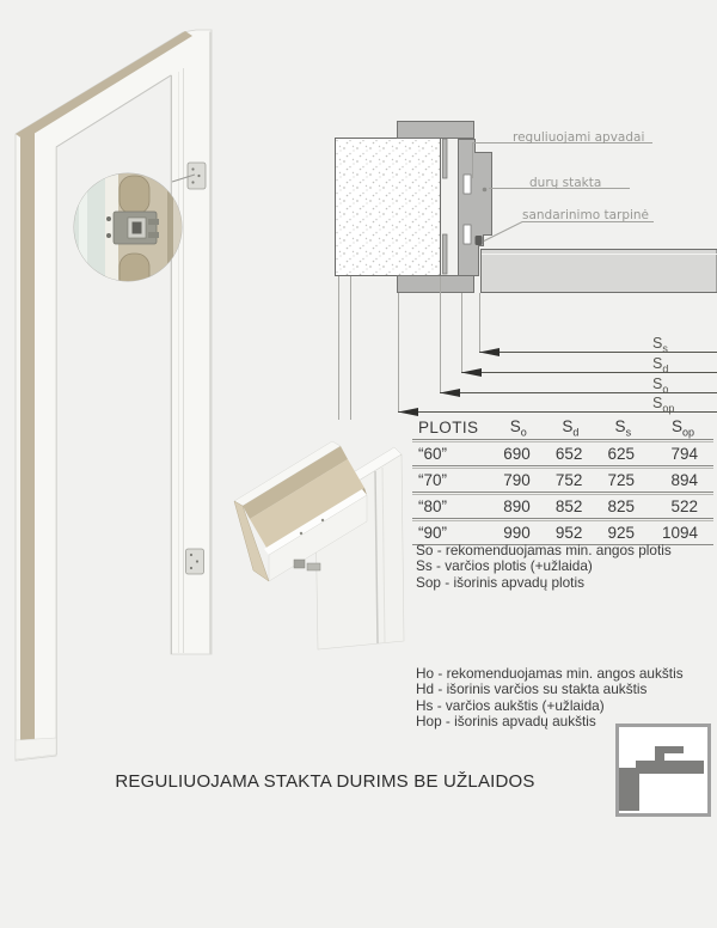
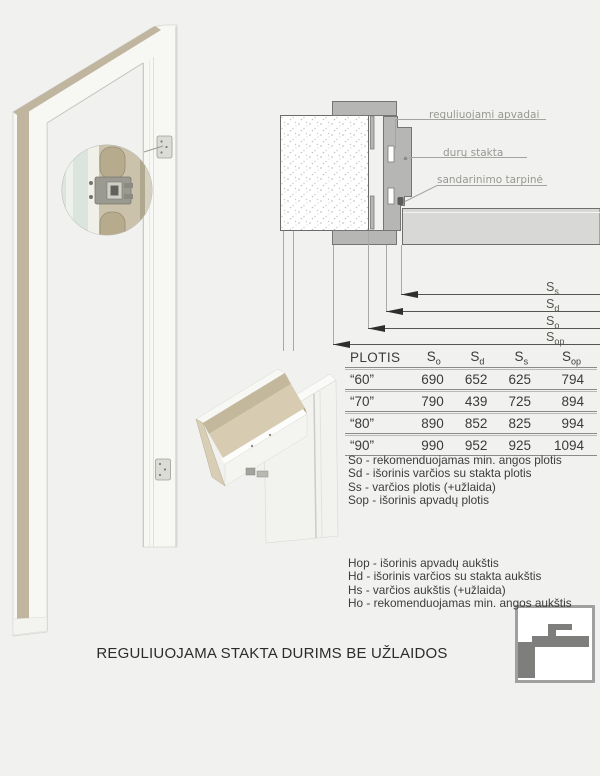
  reguliuojami apvadai
  durų stakta
  sandarinimo tarpinė
  Ss
  Sd
  So
  Sop
  PLOTIS	So	Sd	Ss	Sop
  “60”	690	652	625	794
- “70”	790	752	725	894
+ “70”	790	439	725	894
- “80”	890	852	825	522
+ “80”	890	852	825	994
  “90”	990	952	925	1094
  So - rekomenduojamas min. angos plotis
+ Sd - išorinis varčios su stakta plotis
  Ss - varčios plotis (+užlaida)
  Sop - išorinis apvadų plotis
- Ho - rekomenduojamas min. angos aukštis
+ Hop - išorinis apvadų aukštis
  Hd - išorinis varčios su stakta aukštis
  Hs - varčios aukštis (+užlaida)
- Hop - išorinis apvadų aukštis
+ Ho - rekomenduojamas min. angos aukštis
  REGULIUOJAMA STAKTA DURIMS BE UŽLAIDOS
